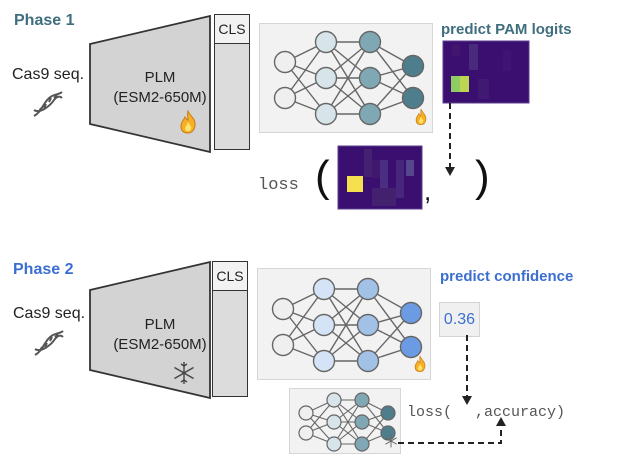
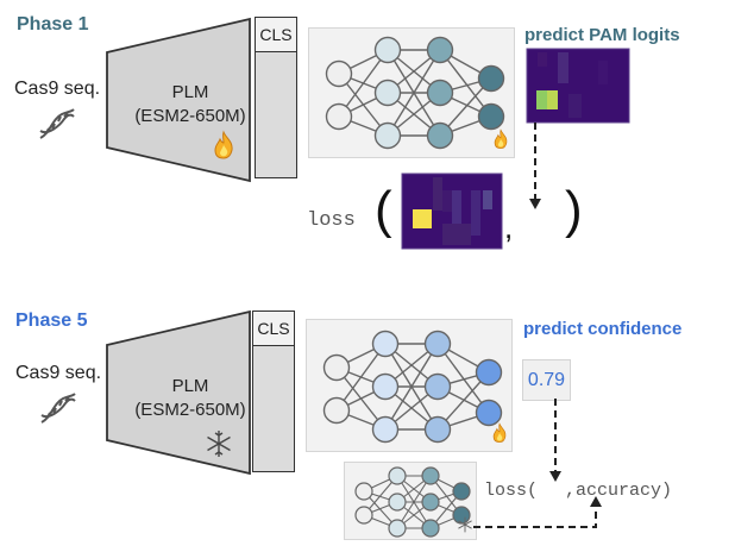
  Phase 1
  Cas9 seq.
  PLM
  (ESM2-650M)
  CLS
  predict PAM logits
  loss
  (
  ,
  )
- Phase 2
+ Phase 5
  Cas9 seq.
  PLM
  (ESM2-650M)
  CLS
  predict confidence
- 0.36
+ 0.79
  loss(
  ,accuracy)
